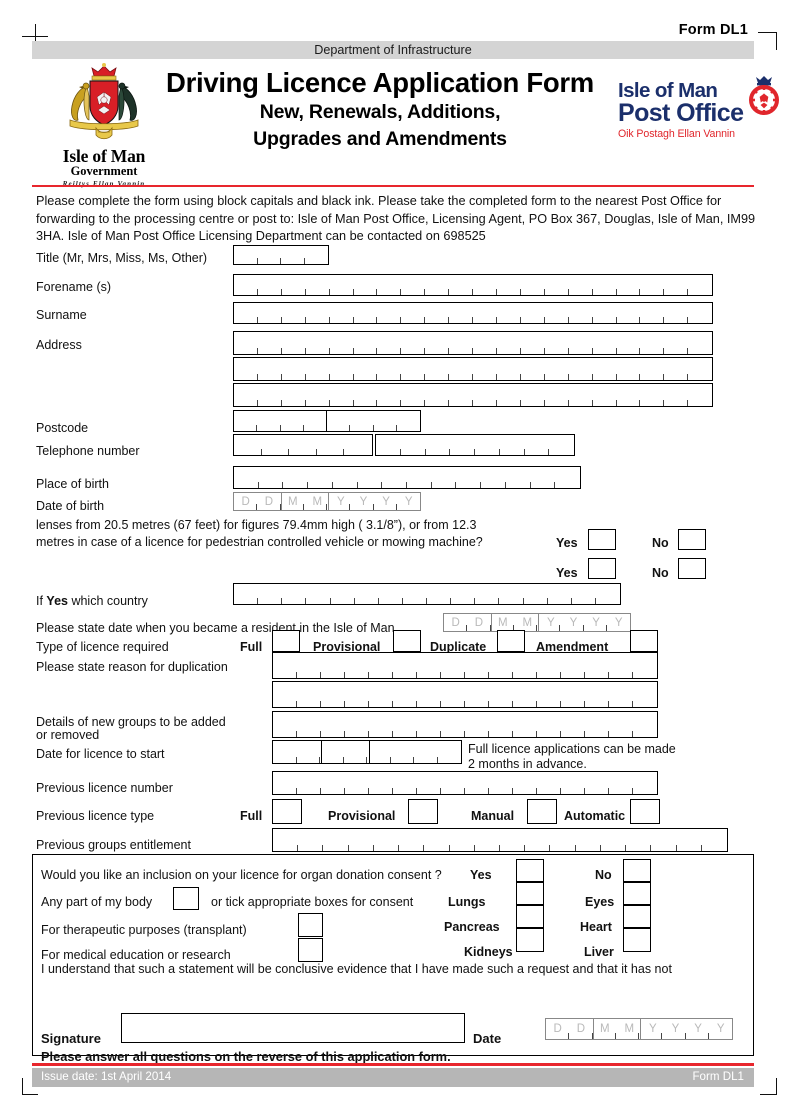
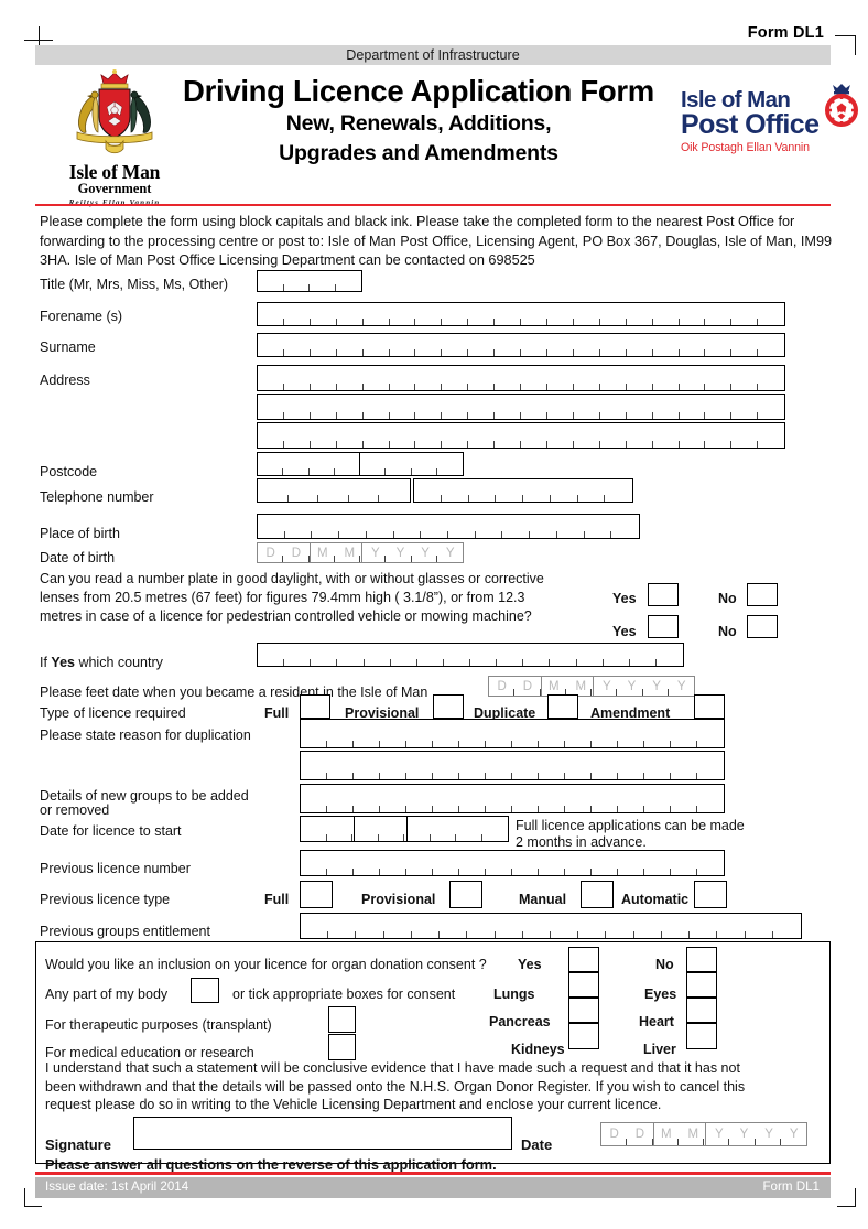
  Form DL1
  Department of Infrastructure
  Isle of Man
  Government
  Reiltys Ellan Vannin
  Driving Licence Application Form
  New, Renewals, Additions,
  Upgrades and Amendments
  Isle of Man
  Post Office
  Oik Postagh Ellan Vannin
  Please complete the form using block capitals and black ink. Please take the completed form to the nearest Post Office for forwarding to the processing centre or post to: Isle of Man Post Office, Licensing Agent, PO Box 367, Douglas, Isle of Man, IM99 3HA. Isle of Man Post Office Licensing Department can be contacted on 698525
  Title (Mr, Mrs, Miss, Ms, Other)
  Forename (s)
  Surname
  Address
  Postcode
  Telephone number
  Place of birth
  Date of birth
  D
  D
  M
  M
  Y
  Y
  Y
  Y
+ Can you read a number plate in good daylight, with or without glasses or corrective
  lenses from 20.5 metres (67 feet) for figures 79.4mm high ( 3.1/8”), or from 12.3
  metres in case of a licence for pedestrian controlled vehicle or mowing machine?
  Yes
  No
  Yes
  No
  If Yes which country
- Please state date when you became a resident in the Isle of Man
+ Please feet date when you became a resident in the Isle of Man
  D
  D
  M
  M
  Y
  Y
  Y
  Y
  Type of licence required
  Full
  Provisional
  Duplicate
  Amendment
  Please state reason for duplication
  Details of new groups to be added
  or removed
  Date for licence to start
  Full licence applications can be made
  2 months in advance.
  Previous licence number
  Previous licence type
  Full
  Provisional
  Manual
  Automatic
  Previous groups entitlement
  Would you like an inclusion on your licence for organ donation consent ?
  Any part of my body
  or tick appropriate boxes for consent
  For therapeutic purposes (transplant)
  For medical education or research
  Yes
  Lungs
  Pancreas
  Kidneys
  No
  Eyes
  Heart
  Liver
  I understand that such a statement will be conclusive evidence that I have made such a request and that it has not
+ been withdrawn and that the details will be passed onto the N.H.S. Organ Donor Register. If you wish to cancel this
+ request please do so in writing to the Vehicle Licensing Department and enclose your current licence.
  Signature
  Date
  D
  D
  M
  M
  Y
  Y
  Y
  Y
  Please answer all questions on the reverse of this application form.
  Issue date: 1st April 2014
  Form DL1
